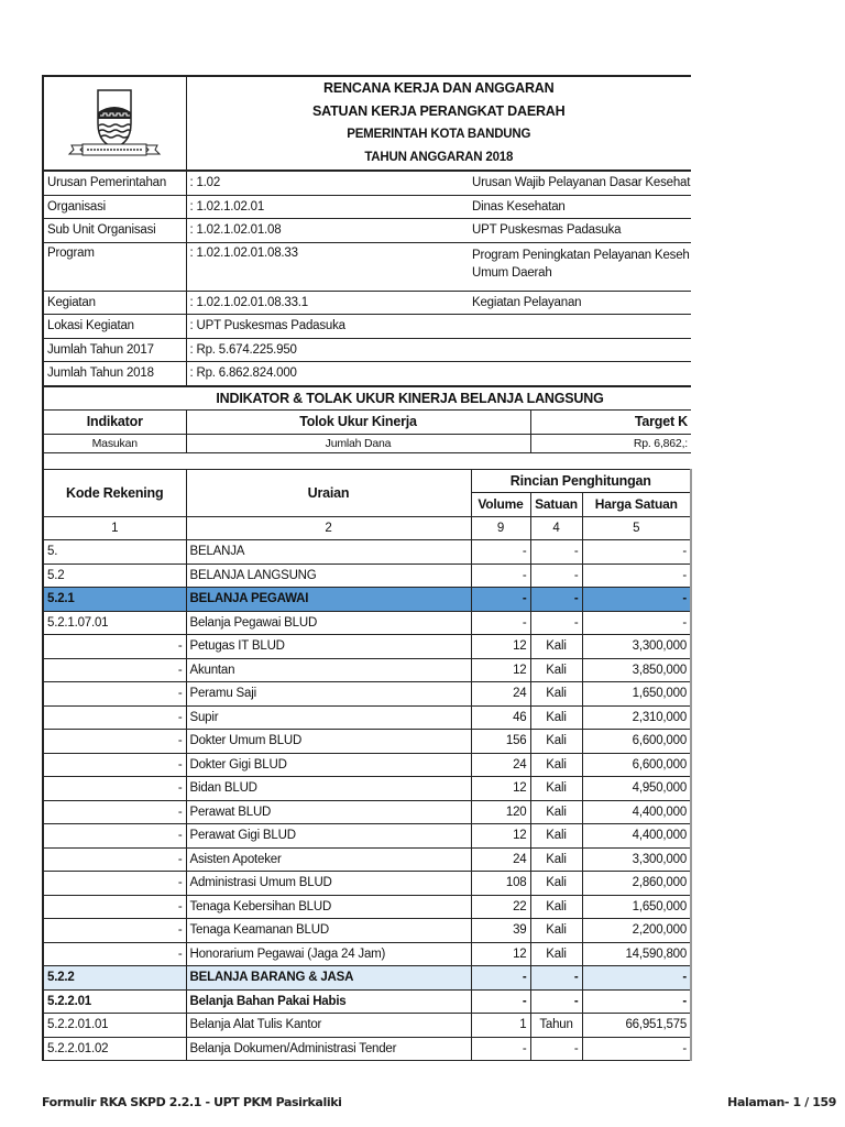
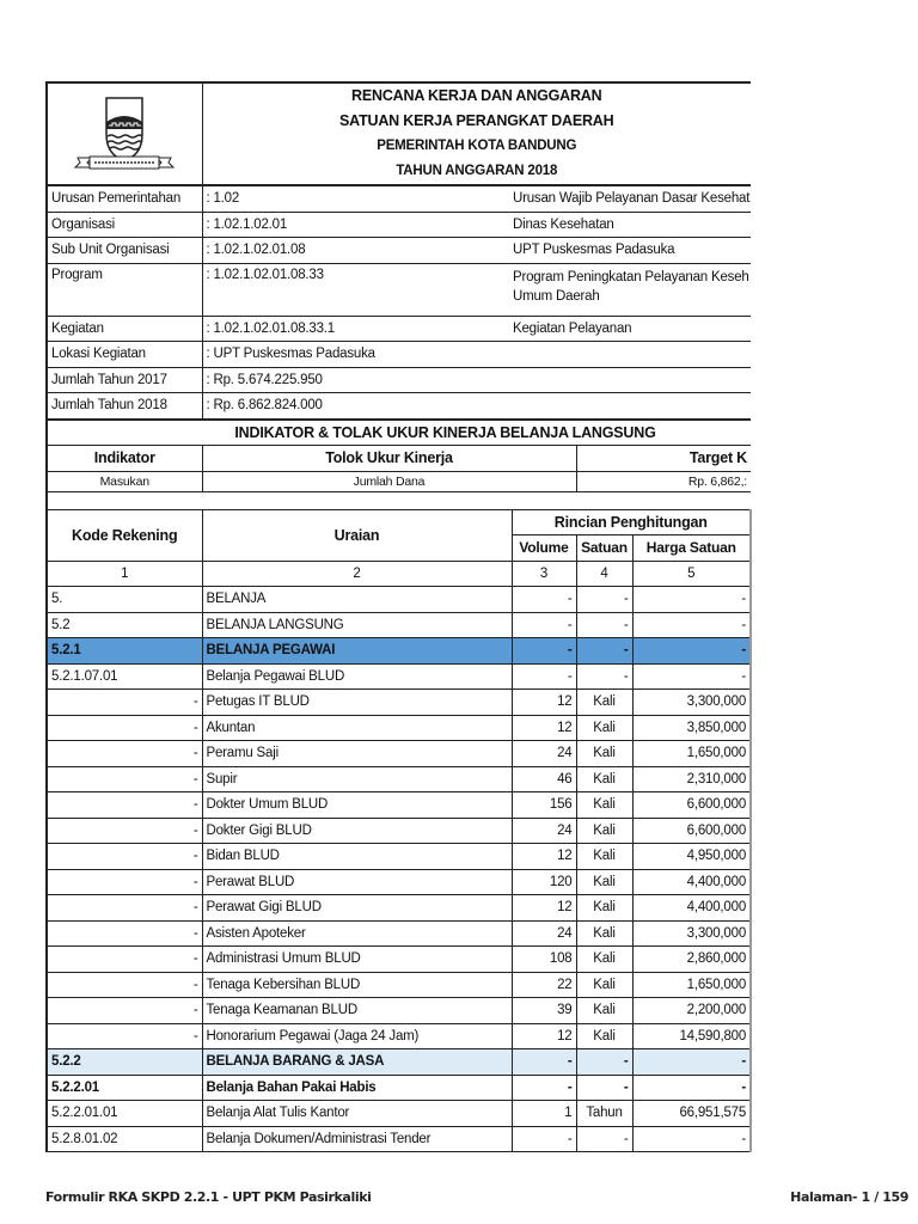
  	RENCANA KERJA DAN ANGGARAN SATUAN KERJA PERANGKAT DAERAH PEMERINTAH KOTA BANDUNG TAHUN ANGGARAN 2018
  Urusan Pemerintahan	: 1.02	Urusan Wajib Pelayanan Dasar Kesehat
  Organisasi	: 1.02.1.02.01	Dinas Kesehatan
  Sub Unit Organisasi	: 1.02.1.02.01.08	UPT Puskesmas Padasuka
  Program	: 1.02.1.02.01.08.33	Program Peningkatan Pelayanan Keseh Umum Daerah
  Kegiatan	: 1.02.1.02.01.08.33.1	Kegiatan Pelayanan
  Lokasi Kegiatan	: UPT Puskesmas Padasuka
  Jumlah Tahun 2017	: Rp. 5.674.225.950
  Jumlah Tahun 2018	: Rp. 6.862.824.000
  INDIKATOR & TOLAK UKUR KINERJA BELANJA LANGSUNG
  Indikator	Tolok Ukur Kinerja	Target K
  Masukan	Jumlah Dana	Rp. 6,862,:
  Kode Rekening	Uraian	Rincian Penghitungan
  Volume	Satuan	Harga Satuan
- 1	2	9	4	5
+ 1	2	3	4	5
  5.	BELANJA	-	-	-
  5.2	BELANJA LANGSUNG	-	-	-
  5.2.1	BELANJA PEGAWAI	-	-	-
  5.2.1.07.01	Belanja Pegawai BLUD	-	-	-
  -	Petugas IT BLUD	12	Kali	3,300,000
  -	Akuntan	12	Kali	3,850,000
  -	Peramu Saji	24	Kali	1,650,000
  -	Supir	46	Kali	2,310,000
  -	Dokter Umum BLUD	156	Kali	6,600,000
  -	Dokter Gigi BLUD	24	Kali	6,600,000
  -	Bidan BLUD	12	Kali	4,950,000
  -	Perawat BLUD	120	Kali	4,400,000
  -	Perawat Gigi BLUD	12	Kali	4,400,000
  -	Asisten Apoteker	24	Kali	3,300,000
  -	Administrasi Umum BLUD	108	Kali	2,860,000
  -	Tenaga Kebersihan BLUD	22	Kali	1,650,000
  -	Tenaga Keamanan BLUD	39	Kali	2,200,000
  -	Honorarium Pegawai (Jaga 24 Jam)	12	Kali	14,590,800
  5.2.2	BELANJA BARANG & JASA	-	-	-
  5.2.2.01	Belanja Bahan Pakai Habis	-	-	-
  5.2.2.01.01	Belanja Alat Tulis Kantor	1	Tahun	66,951,575
- 5.2.2.01.02	Belanja Dokumen/Administrasi Tender	-	-	-
+ 5.2.8.01.02	Belanja Dokumen/Administrasi Tender	-	-	-
  Formulir RKA SKPD 2.2.1 - UPT PKM Pasirkaliki
  Halaman- 1 / 159
